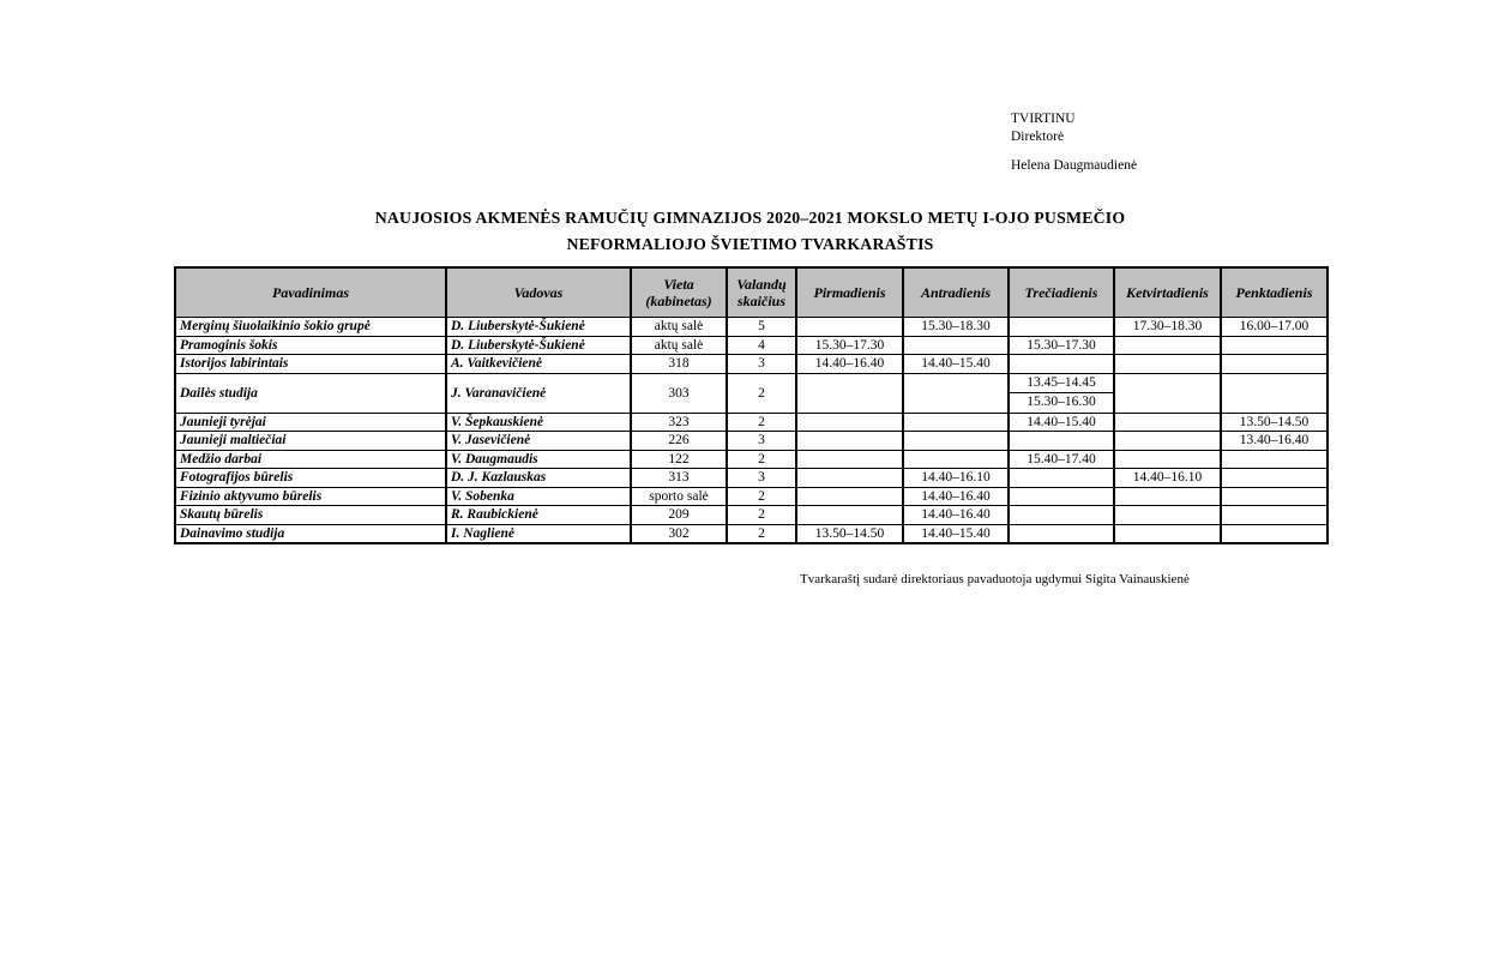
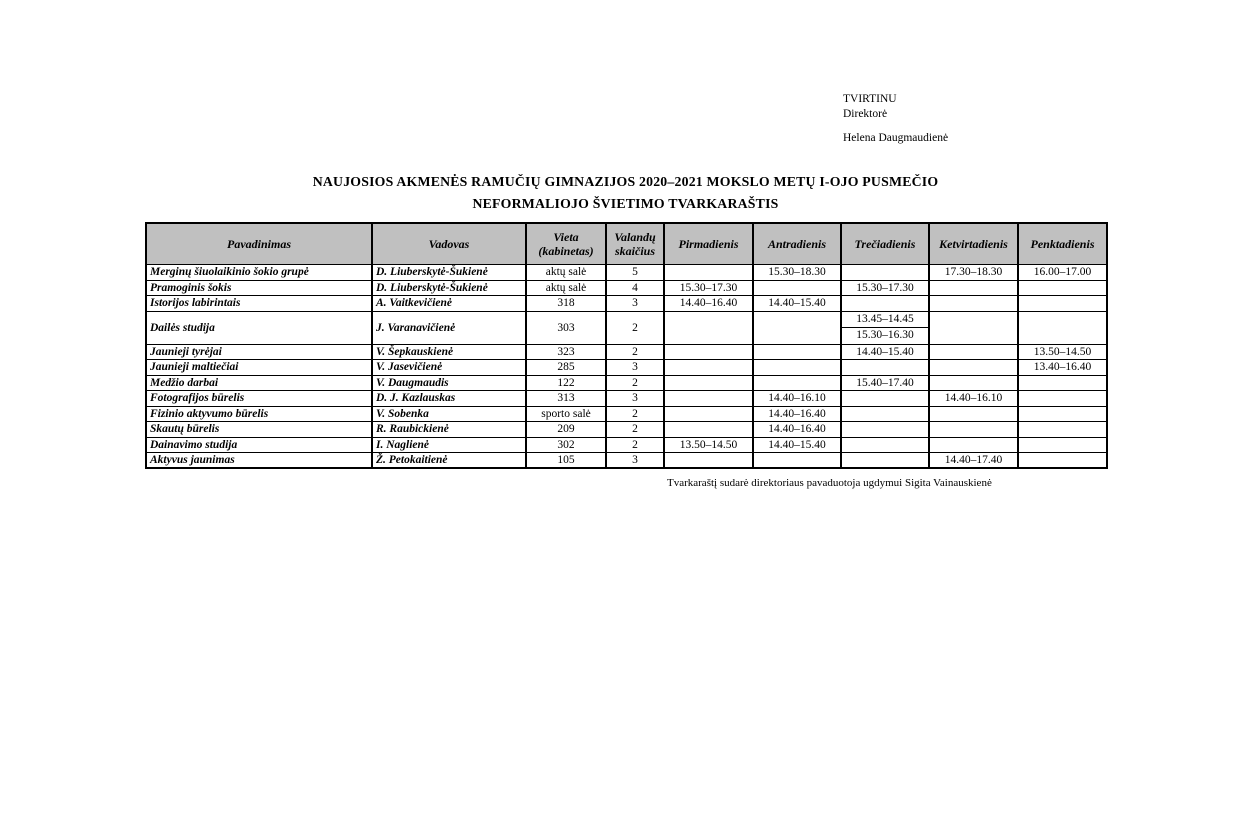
  TVIRTINU
  Direktorė
  Helena Daugmaudienė
  NAUJOSIOS AKMENĖS RAMUČIŲ GIMNAZIJOS 2020–2021 MOKSLO METŲ I-OJO PUSMEČIO
  NEFORMALIOJO ŠVIETIMO TVARKARAŠTIS
  Pavadinimas	Vadovas	Vieta (kabinetas)	Valandų skaičius	Pirmadienis	Antradienis	Trečiadienis	Ketvirtadienis	Penktadienis
  Merginų šiuolaikinio šokio grupė	D. Liuberskytė-Šukienė	aktų salė	5		15.30–18.30		17.30–18.30	16.00–17.00
  Pramoginis šokis	D. Liuberskytė-Šukienė	aktų salė	4	15.30–17.30		15.30–17.30
  Istorijos labirintais	A. Vaitkevičienė	318	3	14.40–16.40	14.40–15.40
  Dailės studija	J. Varanavičienė	303	2			13.45–14.45 15.30–16.30
  Jaunieji tyrėjai	V. Šepkauskienė	323	2			14.40–15.40		13.50–14.50
- Jaunieji maltiečiai	V. Jasevičienė	226	3					13.40–16.40
+ Jaunieji maltiečiai	V. Jasevičienė	285	3					13.40–16.40
  Medžio darbai	V. Daugmaudis	122	2			15.40–17.40
  Fotografijos būrelis	D. J. Kazlauskas	313	3		14.40–16.10		14.40–16.10
  Fizinio aktyvumo būrelis	V. Sobenka	sporto salė	2		14.40–16.40
  Skautų būrelis	R. Raubickienė	209	2		14.40–16.40
  Dainavimo studija	I. Naglienė	302	2	13.50–14.50	14.40–15.40
+ Aktyvus jaunimas	Ž. Petokaitienė	105	3				14.40–17.40
  Tvarkaraštį sudarė direktoriaus pavaduotoja ugdymui Sigita Vainauskienė
